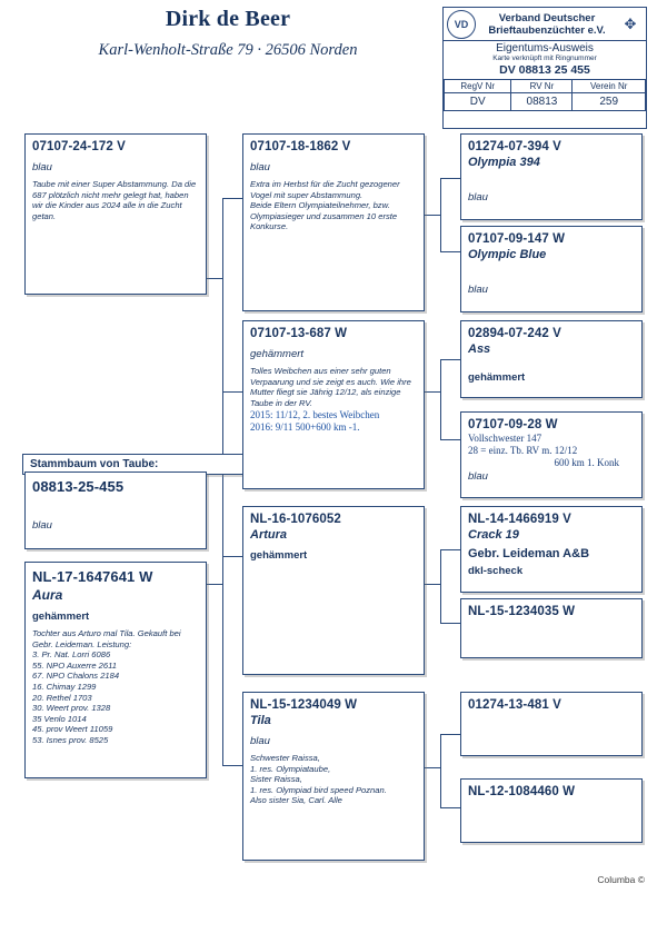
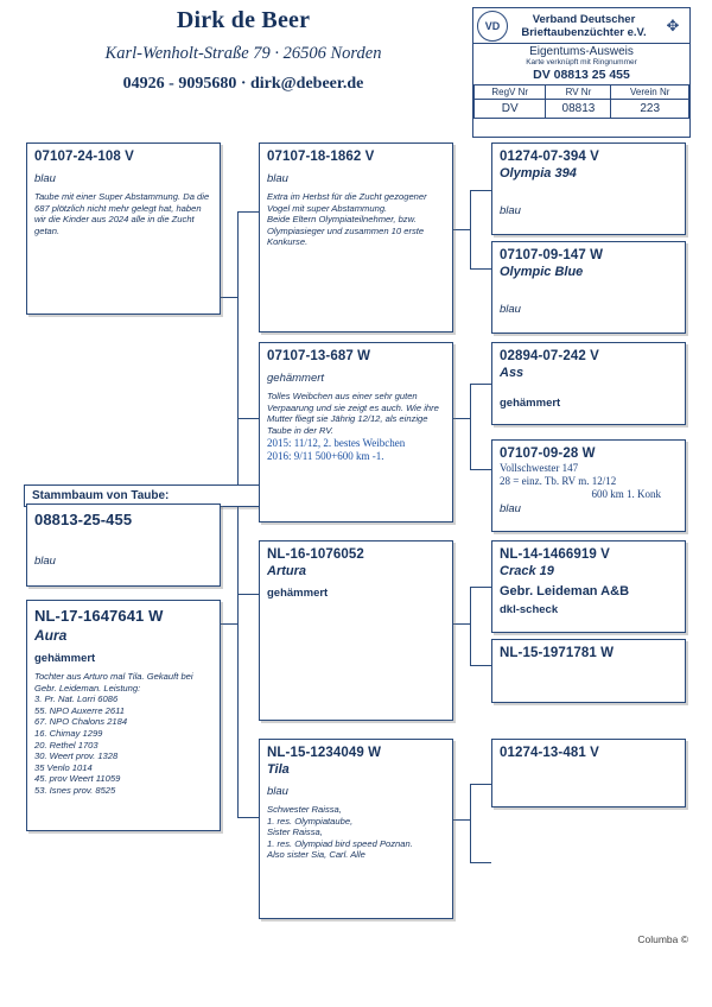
  Dirk de Beer
  Karl-Wenholt-Straße 79 · 26506 Norden
+ 04926 - 9095680 · dirk@debeer.de
  VD
  Verband Deutscher
  Brieftaubenzüchter e.V.
  ✥
  Eigentums-Ausweis
  DV 08813 25 455
  RegV Nr	RV Nr	Verein Nr
- DV	08813	259
+ DV	08813	223
- 07107-24-172 V
+ 07107-24-108 V
  blau
  Taube mit einer Super Abstammung. Da die 687 plötzlich nicht mehr gelegt hat, haben wir die Kinder aus 2024 alle in die Zucht getan.
  Stammbaum von Taube:
  08813-25-455
  blau
  NL-17-1647641 W
  Aura
  gehämmert
  Tochter aus Arturo mal Tila. Gekauft bei Gebr. Leideman. Leistung:
  3. Pr. Nat. Lorri 6086
  55. NPO Auxerre 2611
  67. NPO Chalons 2184
  16. Chimay 1299
  20. Rethel 1703
  30. Weert prov. 1328
  35 Venlo 1014
  45. prov Weert 11059
  53. Isnes prov. 8525
  07107-18-1862 V
  blau
  Extra im Herbst für die Zucht gezogener Vogel mit super Abstammung.
  Beide Eltern Olympiateilnehmer, bzw. Olympiasieger und zusammen 10 erste Konkurse.
  07107-13-687 W
  gehämmert
  Tolles Weibchen aus einer sehr guten Verpaarung und sie zeigt es auch. Wie ihre Mutter fliegt sie Jährig 12/12, als einzige Taube in der RV.
  2015: 11/12, 2. bestes Weibchen
  2016: 9/11 500+600 km -1.
  NL-16-1076052
  Artura
  gehämmert
  NL-15-1234049 W
  Tila
  blau
  Schwester Raissa,
  1. res. Olympiataube,
  Sister Raissa,
  1. res. Olympiad bird speed Poznan.
  Also sister Sia, Carl. Alle
  01274-07-394 V
  Olympia 394
  blau
  07107-09-147 W
  Olympic Blue
  blau
  02894-07-242 V
  Ass
  gehämmert
  07107-09-28 W
  Vollschwester 147
  28 = einz. Tb. RV m. 12/12
  600 km 1. Konk
  blau
  NL-14-1466919 V
  Crack 19
  Gebr. Leideman A&B
  dkl-scheck
- NL-15-1234035 W
+ NL-15-1971781 W
  01274-13-481 V
- NL-12-1084460 W
  Columba ©
